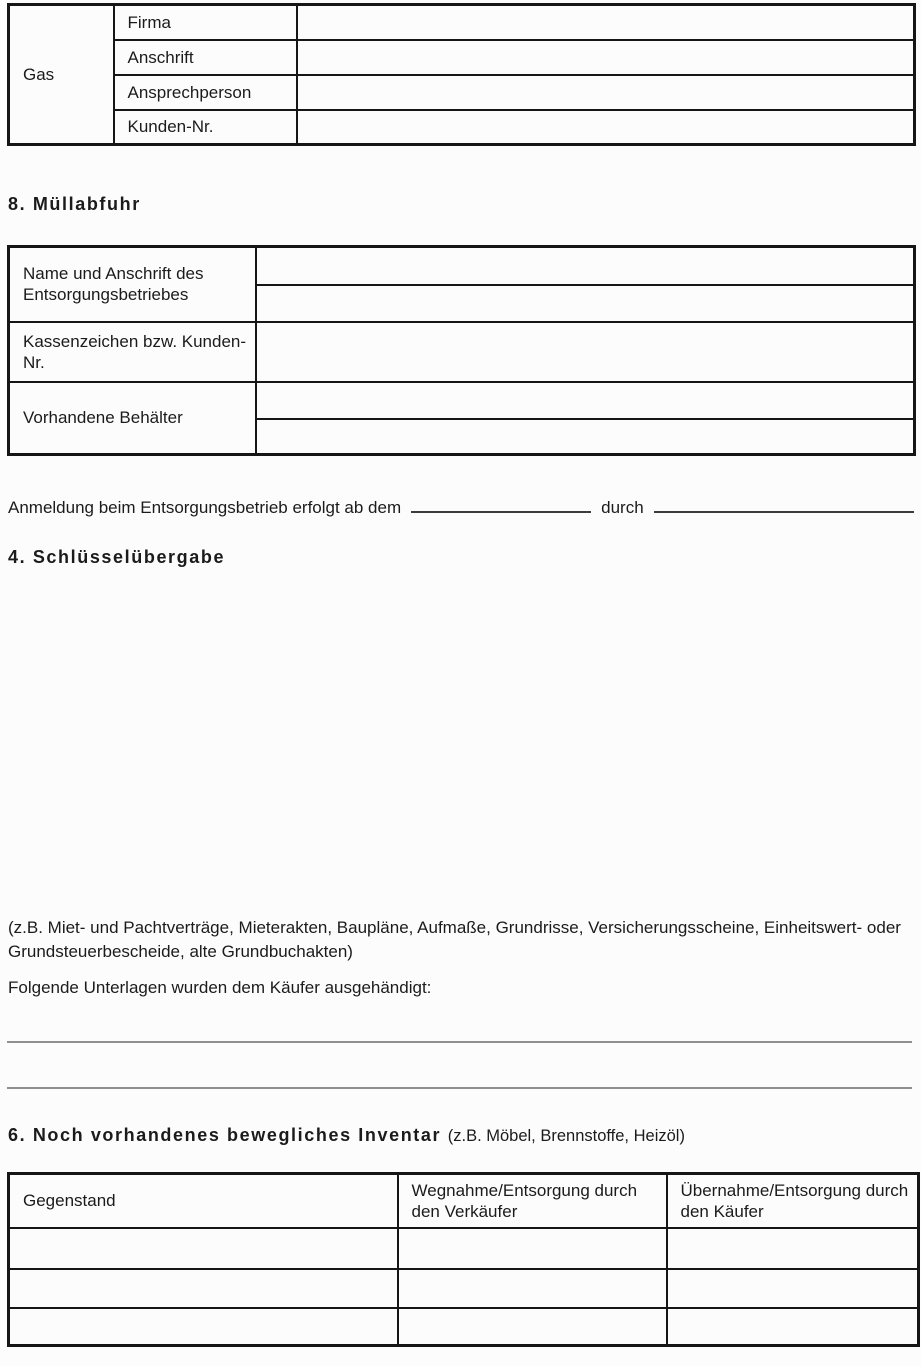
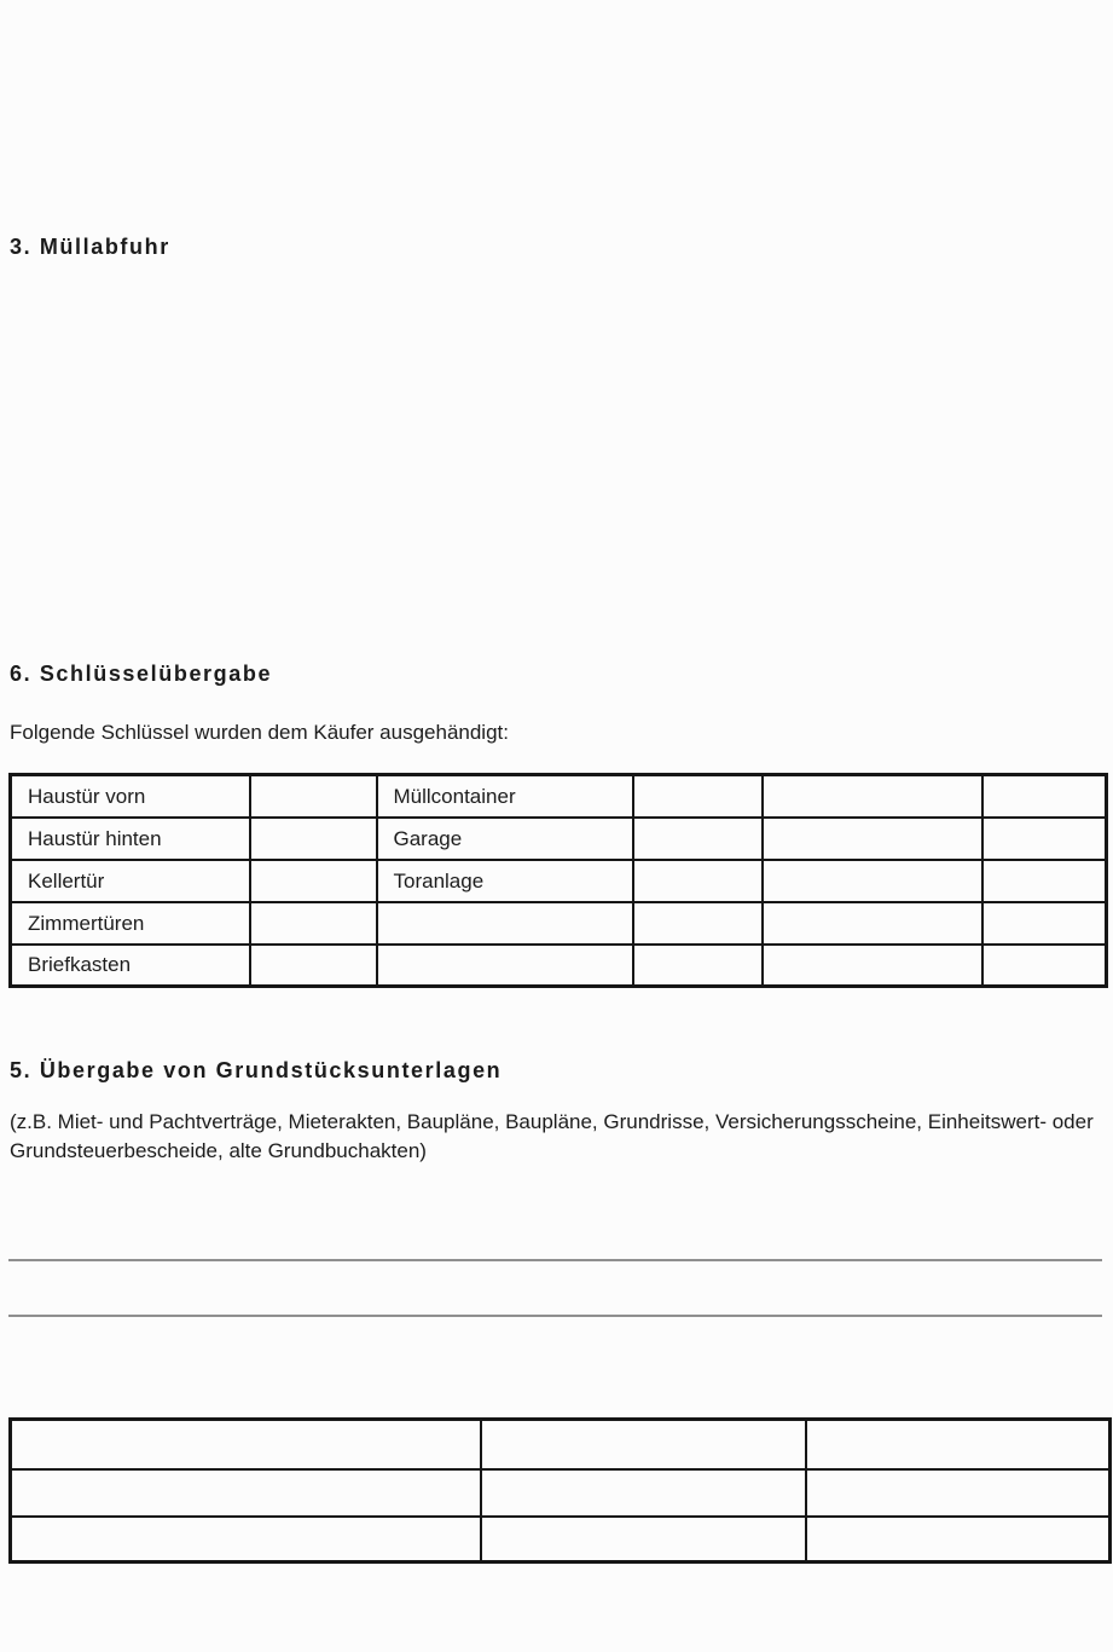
- Gas	Firma
- Anschrift
- Ansprechperson
- Kunden-Nr.
- 8. Müllabfuhr
+ 3. Müllabfuhr
- Name und Anschrift des Entsorgungsbetriebes
- Kassenzeichen bzw. Kunden-Nr.
- Vorhandene Behälter
- Anmeldung beim Entsorgungsbetrieb erfolgt ab dem
- durch
- 4. Schlüsselübergabe
+ 6. Schlüsselübergabe
+ Folgende Schlüssel wurden dem Käufer ausgehändigt:
+ Haustür vorn		Müllcontainer
+ Haustür hinten		Garage
+ Kellertür		Toranlage
+ Zimmertüren
+ Briefkasten
+ 5. Übergabe von Grundstücksunterlagen
- (z.B. Miet- und Pachtverträge, Mieterakten, Baupläne, Aufmaße, Grundrisse, Versicherungsscheine, Einheitswert- oder Grundsteuerbescheide, alte Grundbuchakten)
+ (z.B. Miet- und Pachtverträge, Mieterakten, Baupläne, Baupläne, Grundrisse, Versicherungsscheine, Einheitswert- oder Grundsteuerbescheide, alte Grundbuchakten)
- Folgende Unterlagen wurden dem Käufer ausgehändigt:
- 6. Noch vorhandenes bewegliches Inventar (z.B. Möbel, Brennstoffe, Heizöl)
- Gegenstand	Wegnahme/Entsorgung durch den Verkäufer	Übernahme/Entsorgung durch den Käufer
